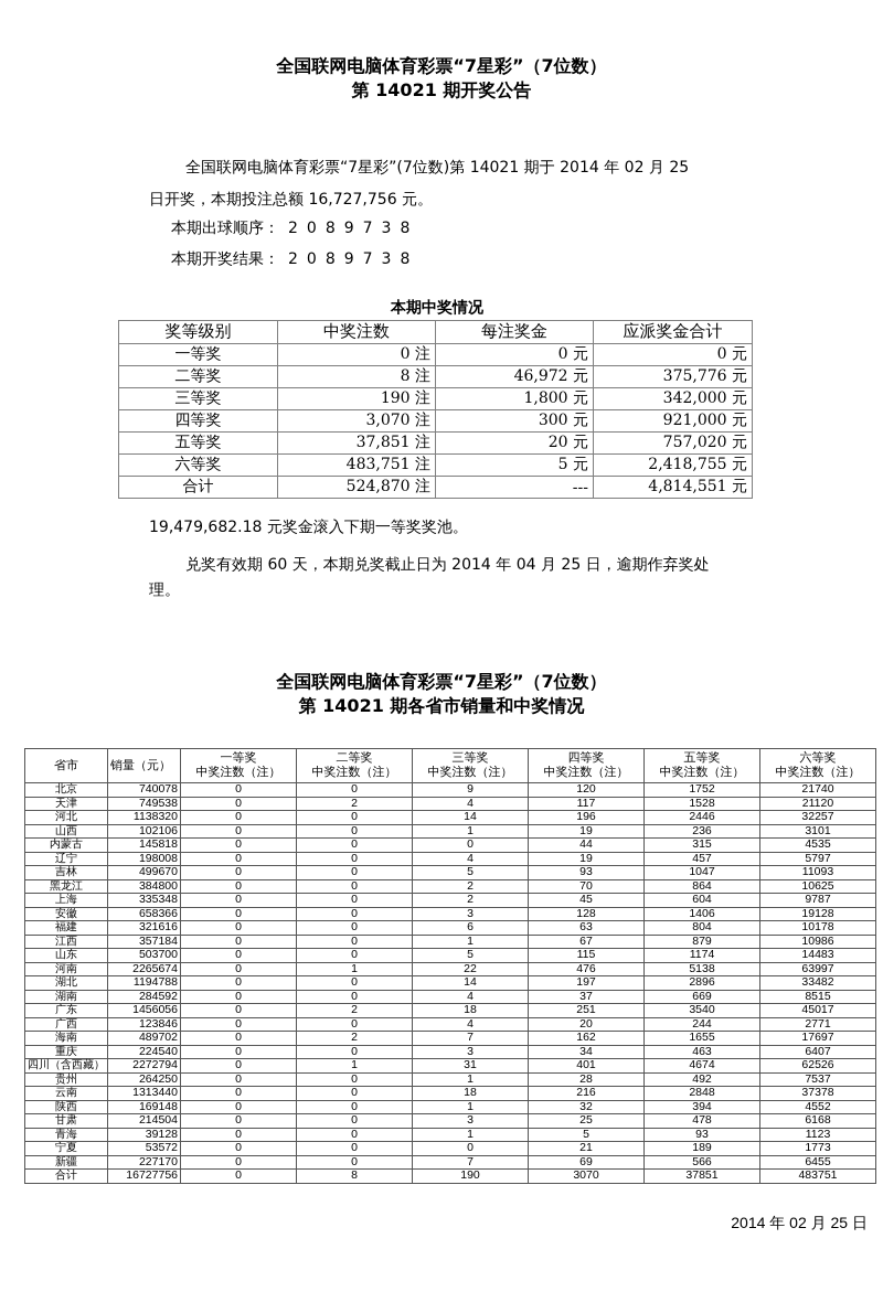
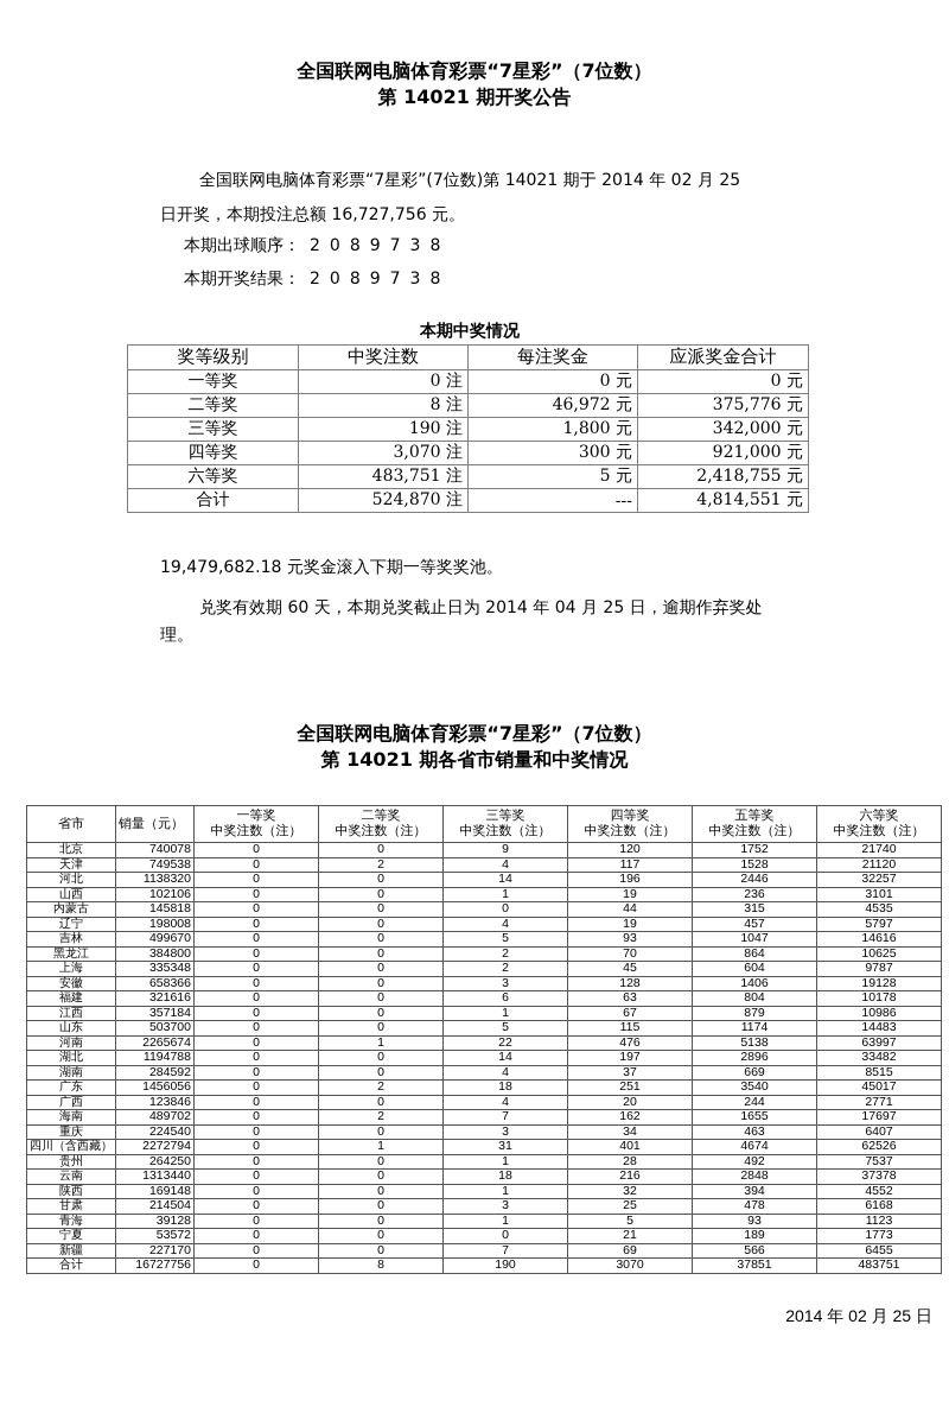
  全国联网电脑体育彩票“7星彩”（7位数）
  第 14021 期开奖公告
  全国联网电脑体育彩票“7星彩”(7位数)第 14021 期于 2014 年 02 月 25
  日开奖，本期投注总额 16,727,756 元。
  本期出球顺序： 2089738
  本期开奖结果： 2089738
  本期中奖情况
  奖等级别	中奖注数	每注奖金	应派奖金合计
  一等奖	0 注	0 元	0 元
  二等奖	8 注	46,972 元	375,776 元
  三等奖	190 注	1,800 元	342,000 元
  四等奖	3,070 注	300 元	921,000 元
- 五等奖	37,851 注	20 元	757,020 元
  六等奖	483,751 注	5 元	2,418,755 元
  合计	524,870 注	---	4,814,551 元
  19,479,682.18 元奖金滚入下期一等奖奖池。
  兑奖有效期 60 天，本期兑奖截止日为 2014 年 04 月 25 日，逾期作弃奖处
  理。
  全国联网电脑体育彩票“7星彩”（7位数）
  第 14021 期各省市销量和中奖情况
  省市	销量（元）	一等奖中奖注数（注）	二等奖中奖注数（注）	三等奖中奖注数（注）	四等奖中奖注数（注）	五等奖中奖注数（注）	六等奖中奖注数（注）
  北京	740078	0	0	9	120	1752	21740
  天津	749538	0	2	4	117	1528	21120
  河北	1138320	0	0	14	196	2446	32257
  山西	102106	0	0	1	19	236	3101
  内蒙古	145818	0	0	0	44	315	4535
  辽宁	198008	0	0	4	19	457	5797
- 吉林	499670	0	0	5	93	1047	11093
+ 吉林	499670	0	0	5	93	1047	14616
  黑龙江	384800	0	0	2	70	864	10625
  上海	335348	0	0	2	45	604	9787
  安徽	658366	0	0	3	128	1406	19128
  福建	321616	0	0	6	63	804	10178
  江西	357184	0	0	1	67	879	10986
  山东	503700	0	0	5	115	1174	14483
  河南	2265674	0	1	22	476	5138	63997
  湖北	1194788	0	0	14	197	2896	33482
  湖南	284592	0	0	4	37	669	8515
  广东	1456056	0	2	18	251	3540	45017
  广西	123846	0	0	4	20	244	2771
  海南	489702	0	2	7	162	1655	17697
  重庆	224540	0	0	3	34	463	6407
  四川（含西藏）	2272794	0	1	31	401	4674	62526
  贵州	264250	0	0	1	28	492	7537
  云南	1313440	0	0	18	216	2848	37378
  陕西	169148	0	0	1	32	394	4552
  甘肃	214504	0	0	3	25	478	6168
  青海	39128	0	0	1	5	93	1123
  宁夏	53572	0	0	0	21	189	1773
  新疆	227170	0	0	7	69	566	6455
  合计	16727756	0	8	190	3070	37851	483751
  2014 年 02 月 25 日
